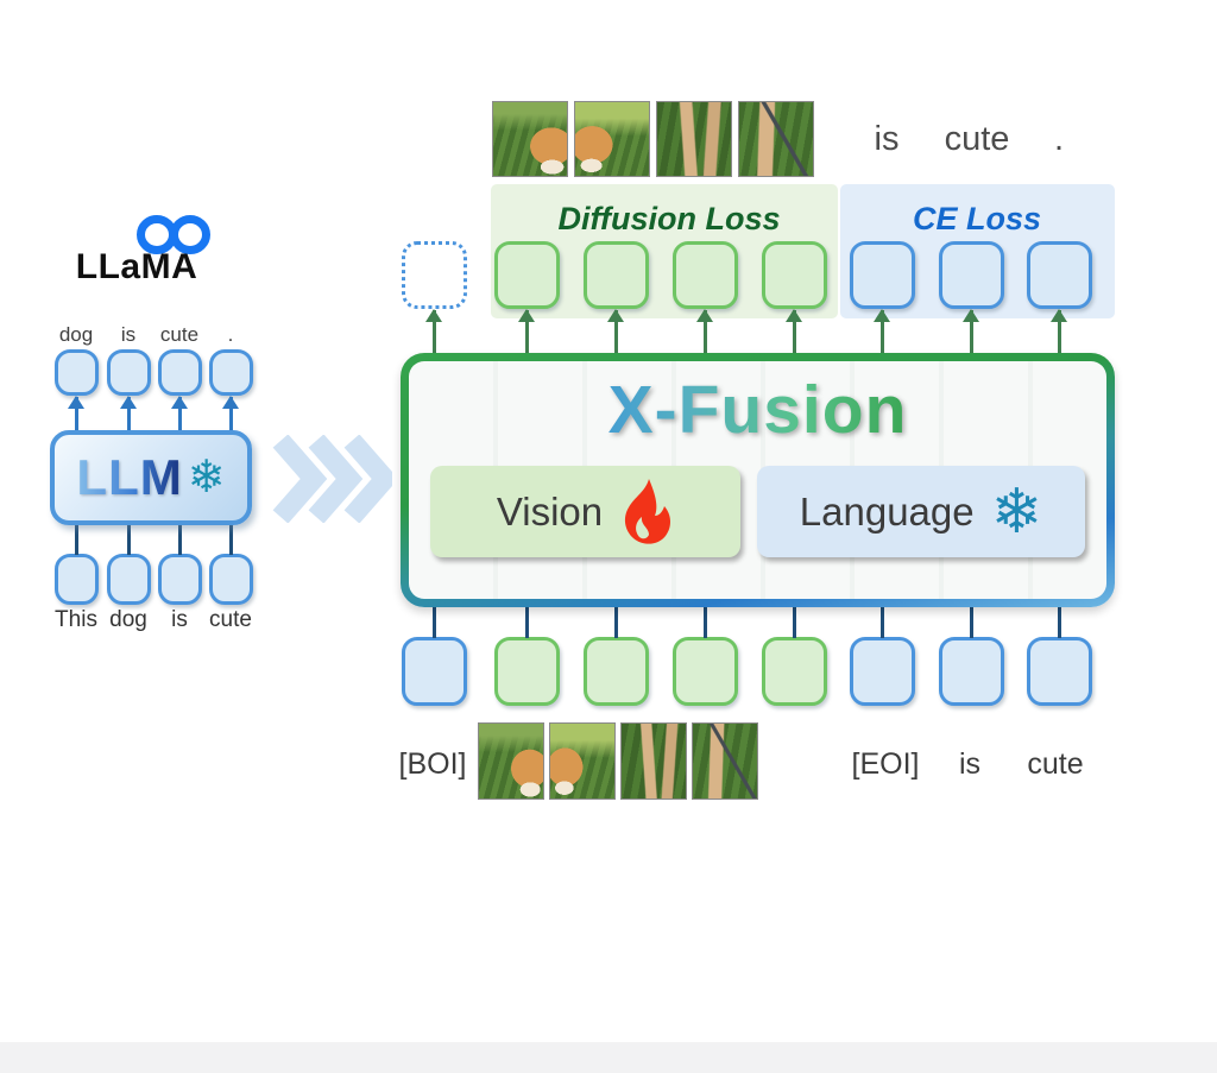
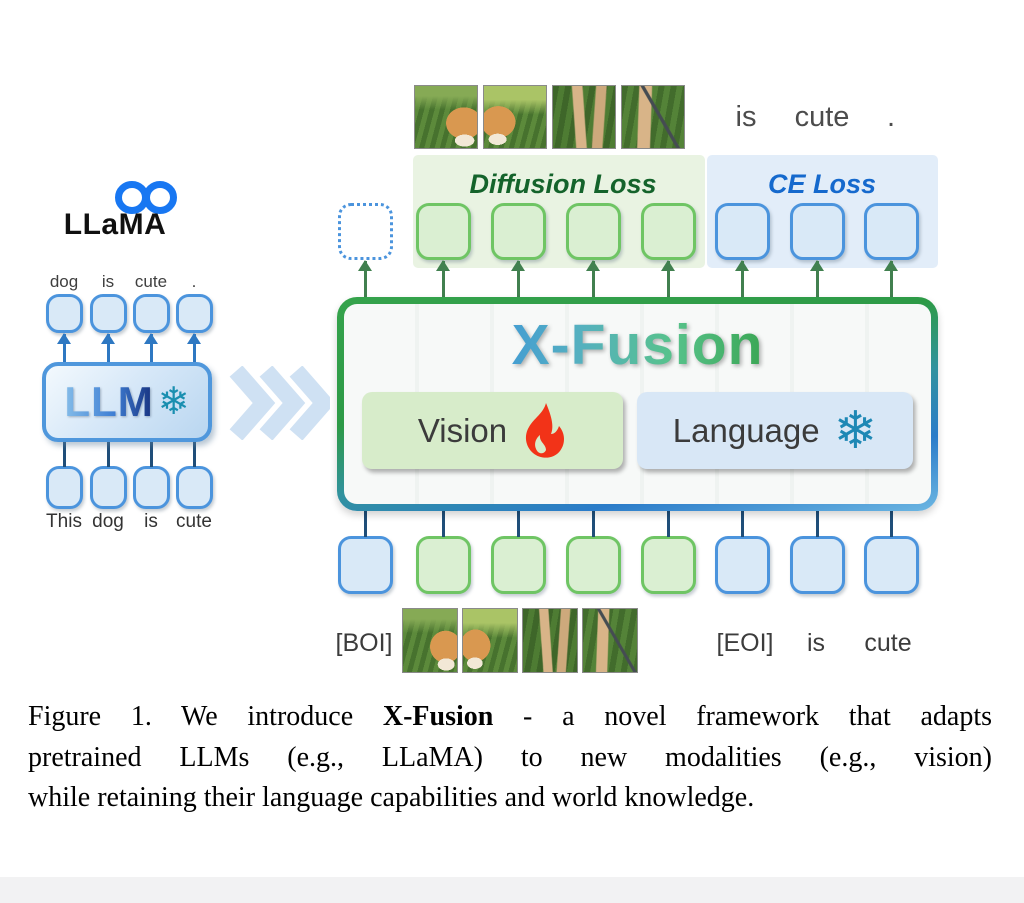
  LLaMA
  dog
  is
  cute
  .
  LLM
  ❄
  This
  dog
  is
  cute
  is
  cute
  .
  Diffusion Loss
  CE Loss
  X-Fusion
  Vision
  Language
  ❄
  [BOI]
  [EOI]
  is
  cute
+ Figure 1. We introduce X-Fusion - a novel framework that adapts
+ pretrained LLMs (e.g., LLaMA) to new modalities (e.g., vision)
+ while retaining their language capabilities and world knowledge.
